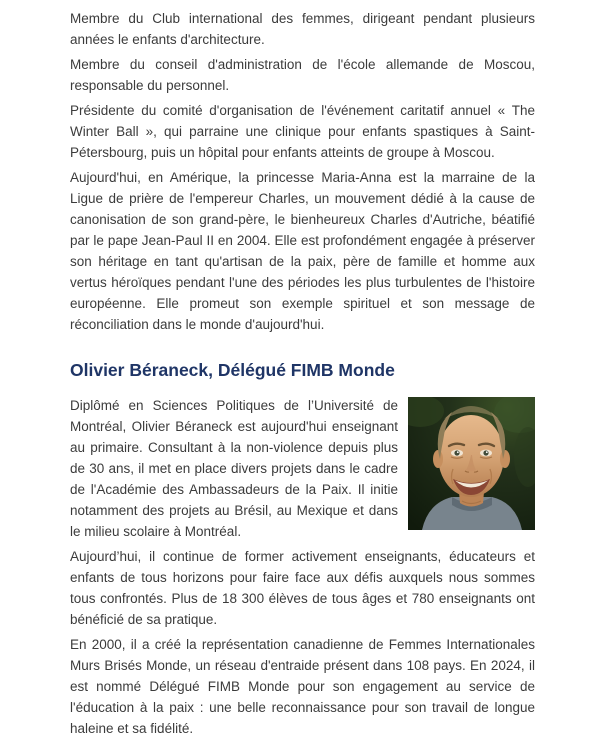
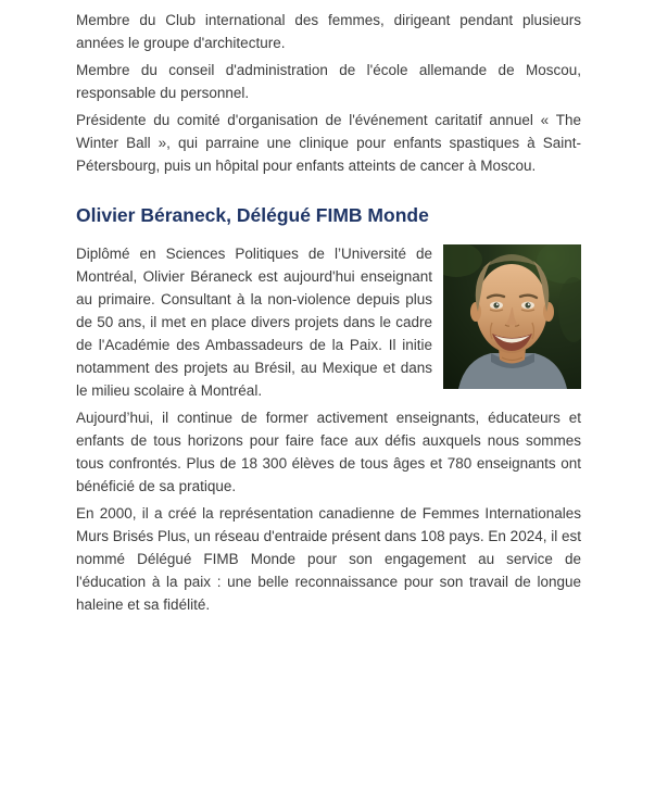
- Membre du Club international des femmes, dirigeant pendant plusieurs années le enfants d'architecture.
+ Membre du Club international des femmes, dirigeant pendant plusieurs années le groupe d'architecture.
  Membre du conseil d'administration de l'école allemande de Moscou, responsable du personnel.
- Présidente du comité d'organisation de l'événement caritatif annuel « The Winter Ball », qui parraine une clinique pour enfants spastiques à Saint-Pétersbourg, puis un hôpital pour enfants atteints de groupe à Moscou.
+ Présidente du comité d'organisation de l'événement caritatif annuel « The Winter Ball », qui parraine une clinique pour enfants spastiques à Saint-Pétersbourg, puis un hôpital pour enfants atteints de cancer à Moscou.
- Aujourd'hui, en Amérique, la princesse Maria-Anna est la marraine de la Ligue de prière de l'empereur Charles, un mouvement dédié à la cause de canonisation de son grand-père, le bienheureux Charles d'Autriche, béatifié par le pape Jean-Paul II en 2004. Elle est profondément engagée à préserver son héritage en tant qu'artisan de la paix, père de famille et homme aux vertus héroïques pendant l'une des périodes les plus turbulentes de l'histoire européenne. Elle promeut son exemple spirituel et son message de réconciliation dans le monde d'aujourd'hui.
  Olivier Béraneck, Délégué FIMB Monde
- Diplômé en Sciences Politiques de l’Université de Montréal, Olivier Béraneck est aujourd'hui enseignant au primaire. Consultant à la non-violence depuis plus de 30 ans, il met en place divers projets dans le cadre de l'Académie des Ambassadeurs de la Paix. Il initie notamment des projets au Brésil, au Mexique et dans le milieu scolaire à Montréal.
+ Diplômé en Sciences Politiques de l’Université de Montréal, Olivier Béraneck est aujourd'hui enseignant au primaire. Consultant à la non-violence depuis plus de 50 ans, il met en place divers projets dans le cadre de l'Académie des Ambassadeurs de la Paix. Il initie notamment des projets au Brésil, au Mexique et dans le milieu scolaire à Montréal.
  Aujourd’hui, il continue de former activement enseignants, éducateurs et enfants de tous horizons pour faire face aux défis auxquels nous sommes tous confrontés. Plus de 18 300 élèves de tous âges et 780 enseignants ont bénéficié de sa pratique.
- En 2000, il a créé la représentation canadienne de Femmes Internationales Murs Brisés Monde, un réseau d'entraide présent dans 108 pays. En 2024, il est nommé Délégué FIMB Monde pour son engagement au service de l'éducation à la paix : une belle reconnaissance pour son travail de longue haleine et sa fidélité.
+ En 2000, il a créé la représentation canadienne de Femmes Internationales Murs Brisés Plus, un réseau d'entraide présent dans 108 pays. En 2024, il est nommé Délégué FIMB Monde pour son engagement au service de l'éducation à la paix : une belle reconnaissance pour son travail de longue haleine et sa fidélité.
